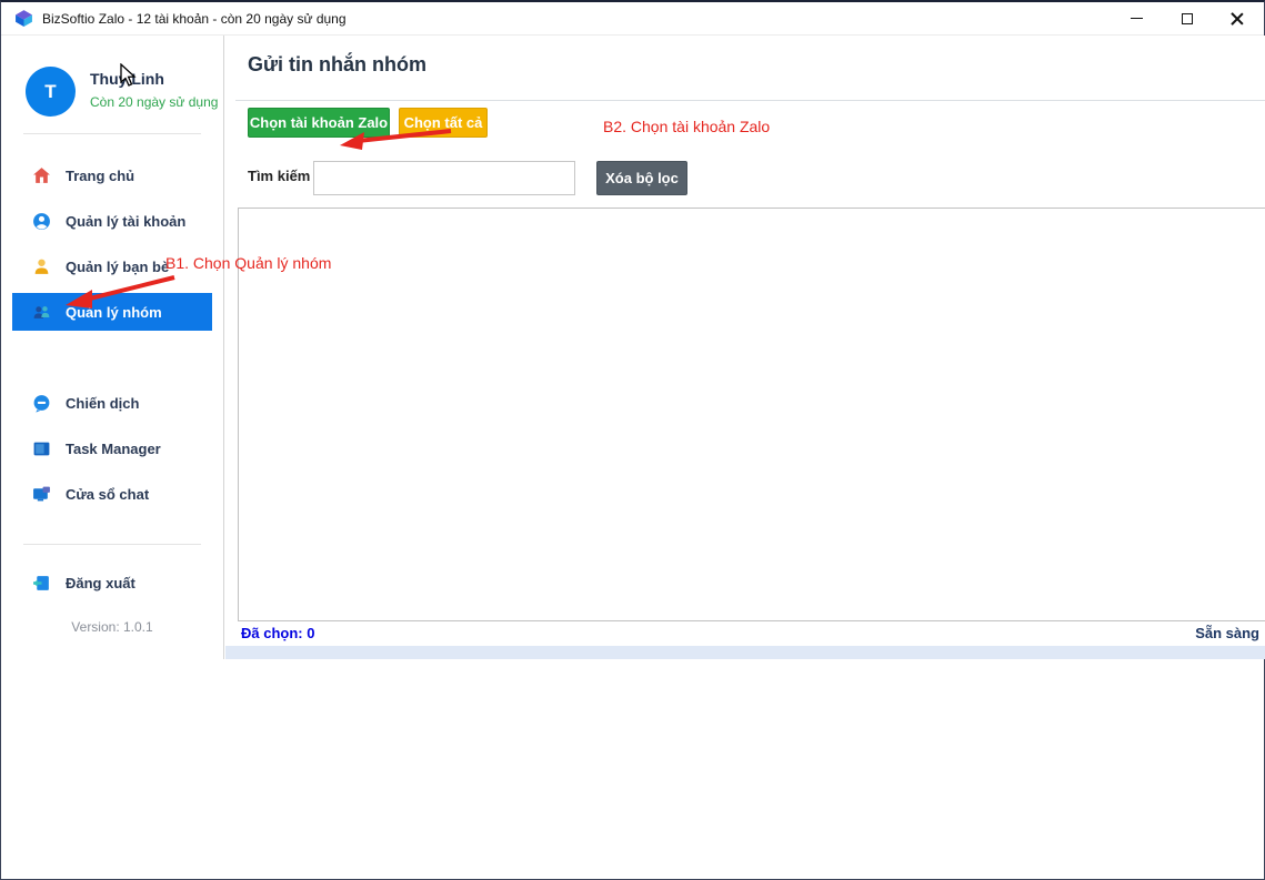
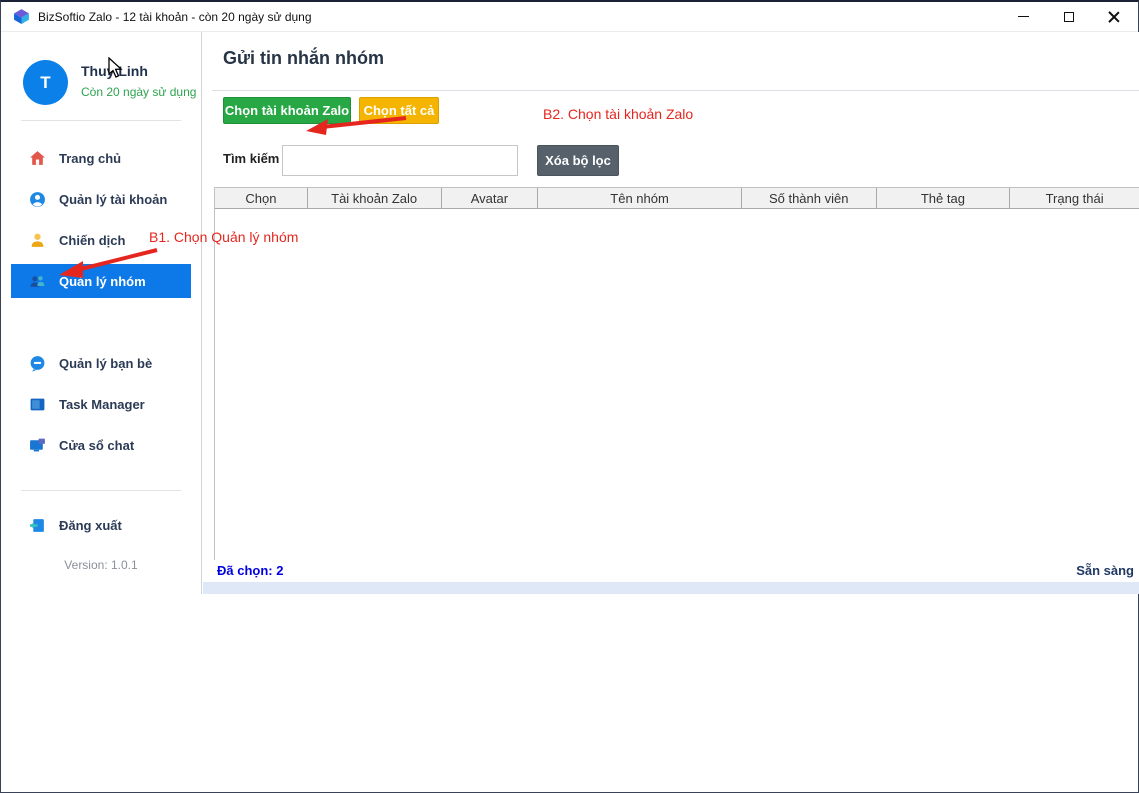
  BizSoftio Zalo - 12 tài khoản - còn 20 ngày sử dụng
  T
  Thu Linh
  Còn 20 ngày sử dụng
  Trang chủ
  Quản lý tài khoản
- Quản lý bạn bè
+ Chiến dịch
  Quản lý nhóm
- Chiến dịch
+ Quản lý bạn bè
  Task Manager
  Cửa sổ chat
  Đăng xuất
  Version: 1.0.1
  Gửi tin nhắn nhóm
  Chọn tài khoản Zalo
  Chọn tất cả
  Tìm kiếm
  Xóa bộ lọc
+ Chọn
+ Tài khoản Zalo
+ Avatar
+ Tên nhóm
+ Số thành viên
+ Thẻ tag
+ Trạng thái
- Đã chọn: 0
+ Đã chọn: 2
  Sẵn sàng
  B2. Chọn tài khoản Zalo
  B1. Chọn Quản lý nhóm
